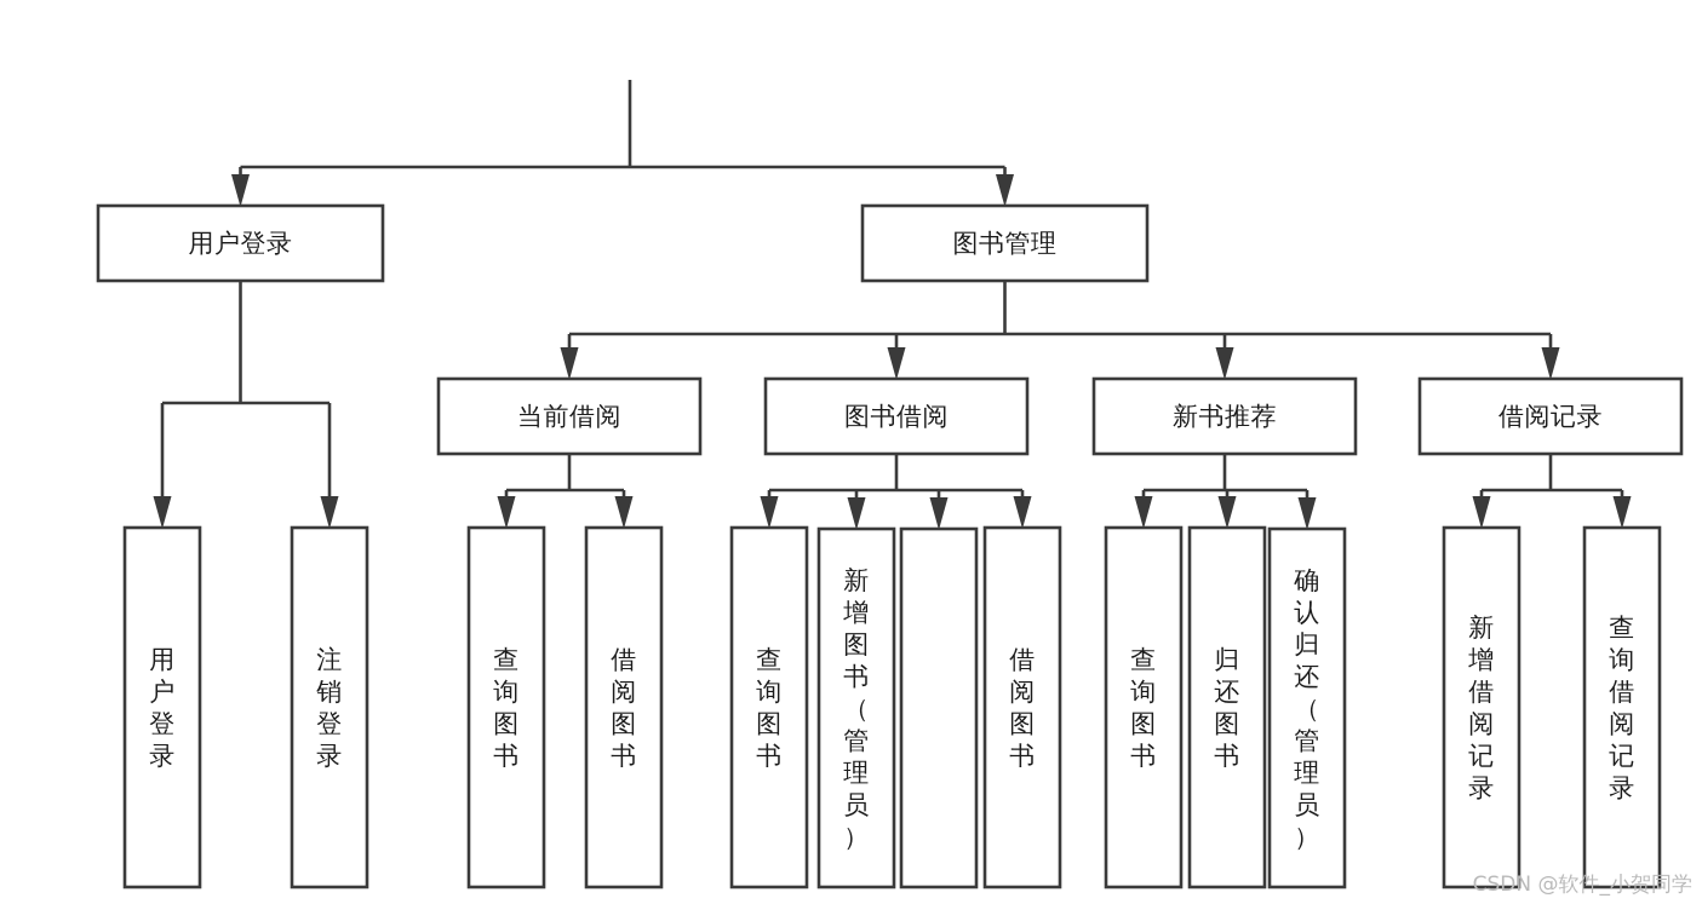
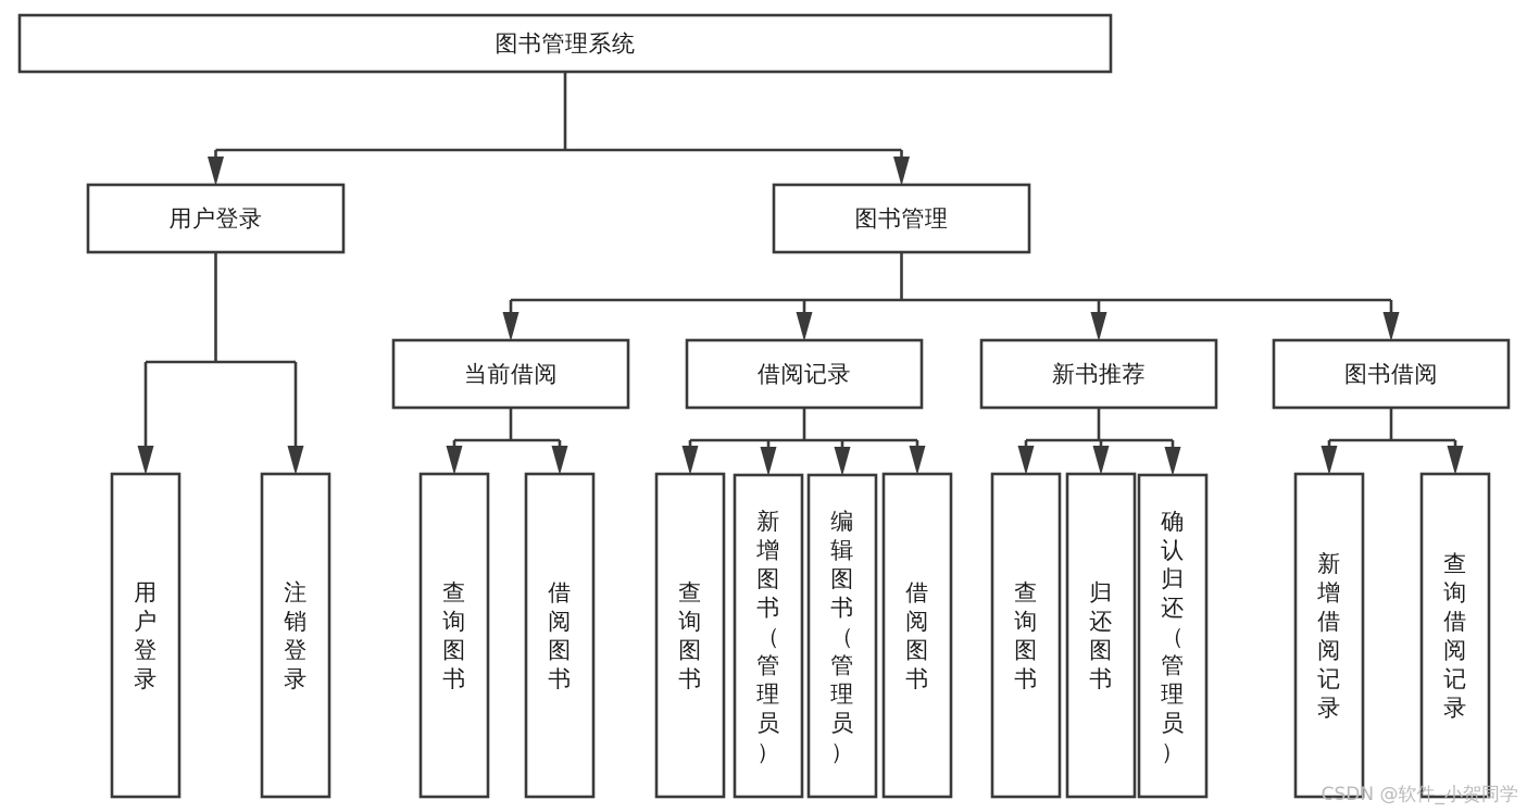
+ 图书管理系统
  用户登录
  图书管理
  当前借阅
- 图书借阅
+ 借阅记录
  新书推荐
- 借阅记录
+ 图书借阅
  用户登录
  注销登录
  查询图书
  借阅图书
  查询图书
  新增图书（管理员）
+ 编辑图书（管理员）
  借阅图书
  查询图书
  归还图书
  确认归还（管理员）
  新增借阅记录
  查询借阅记录
  CSDN @软件_小贺同学
